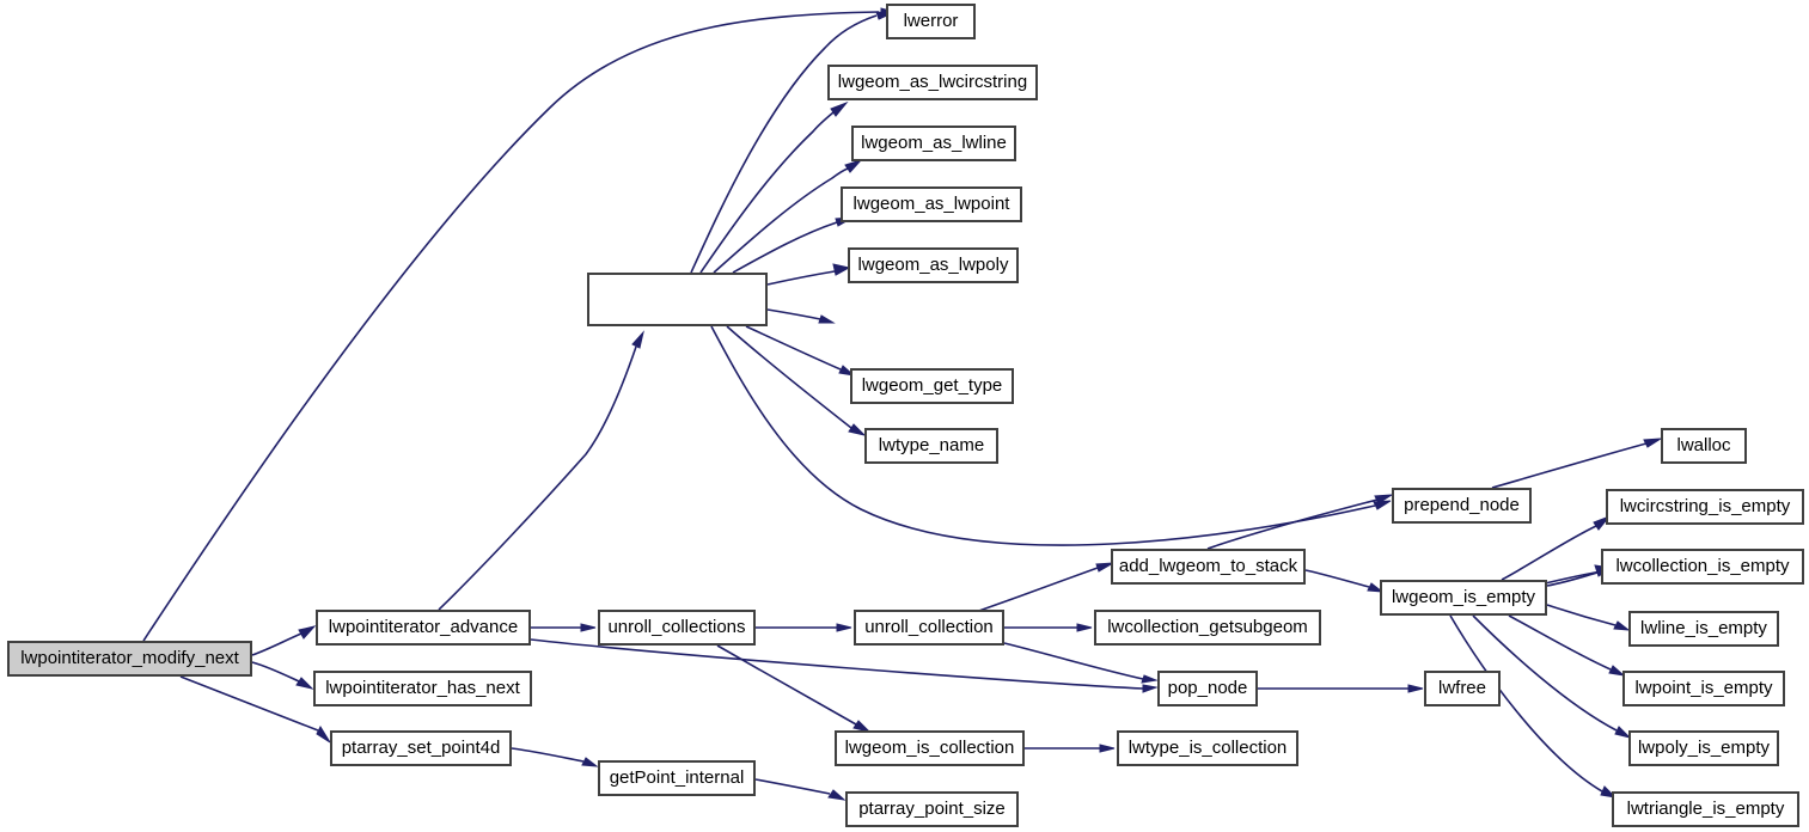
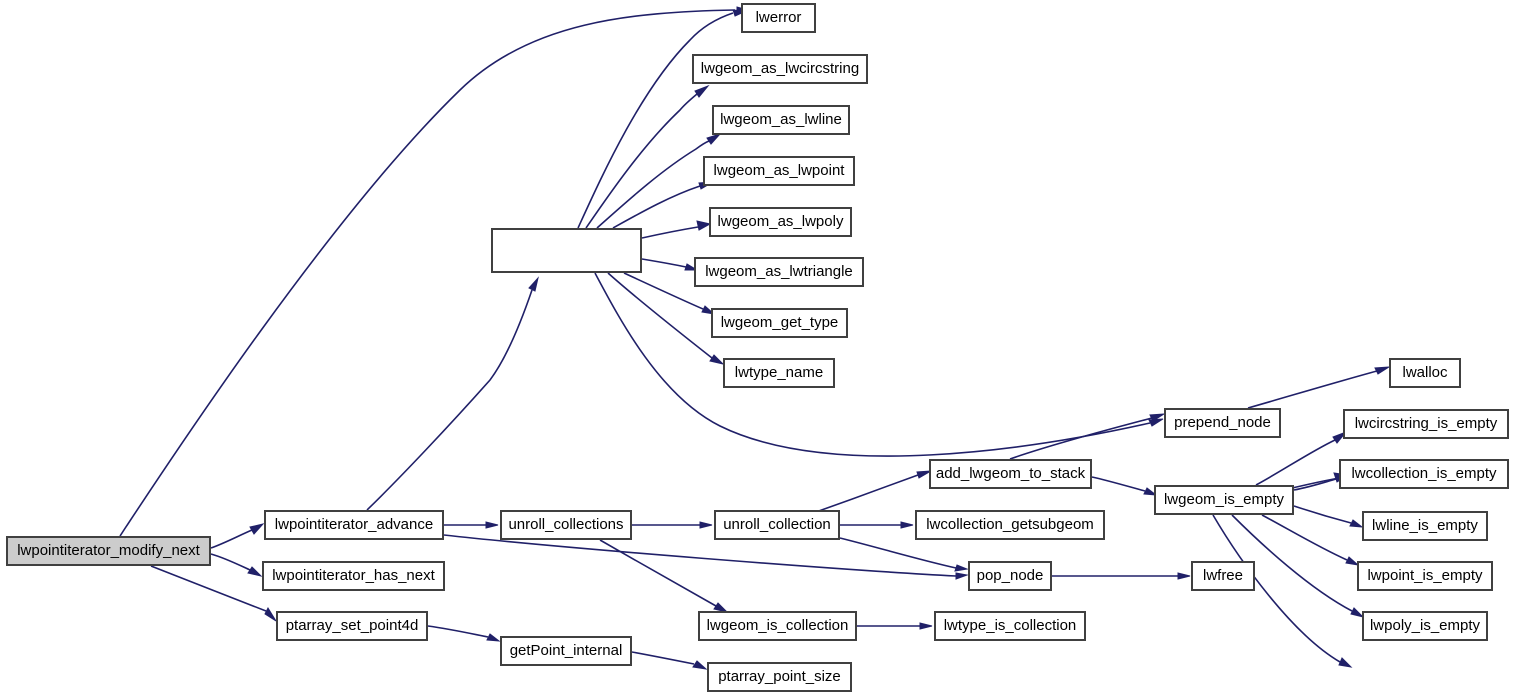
  lwerror
  lwgeom_as_lwcircstring
  lwgeom_as_lwline
  lwgeom_as_lwpoint
  lwgeom_as_lwpoly
+ lwgeom_as_lwtriangle
  lwgeom_get_type
  lwtype_name
  lwalloc
  prepend_node
  lwcircstring_is_empty
  add_lwgeom_to_stack
  lwcollection_is_empty
  lwgeom_is_empty
  lwline_is_empty
  lwpointiterator_advance
  unroll_collections
  unroll_collection
  lwcollection_getsubgeom
  lwpointiterator_modify_next
  lwpointiterator_has_next
  pop_node
  lwfree
  lwpoint_is_empty
  ptarray_set_point4d
  lwgeom_is_collection
  lwtype_is_collection
  lwpoly_is_empty
  getPoint_internal
  ptarray_point_size
- lwtriangle_is_empty
